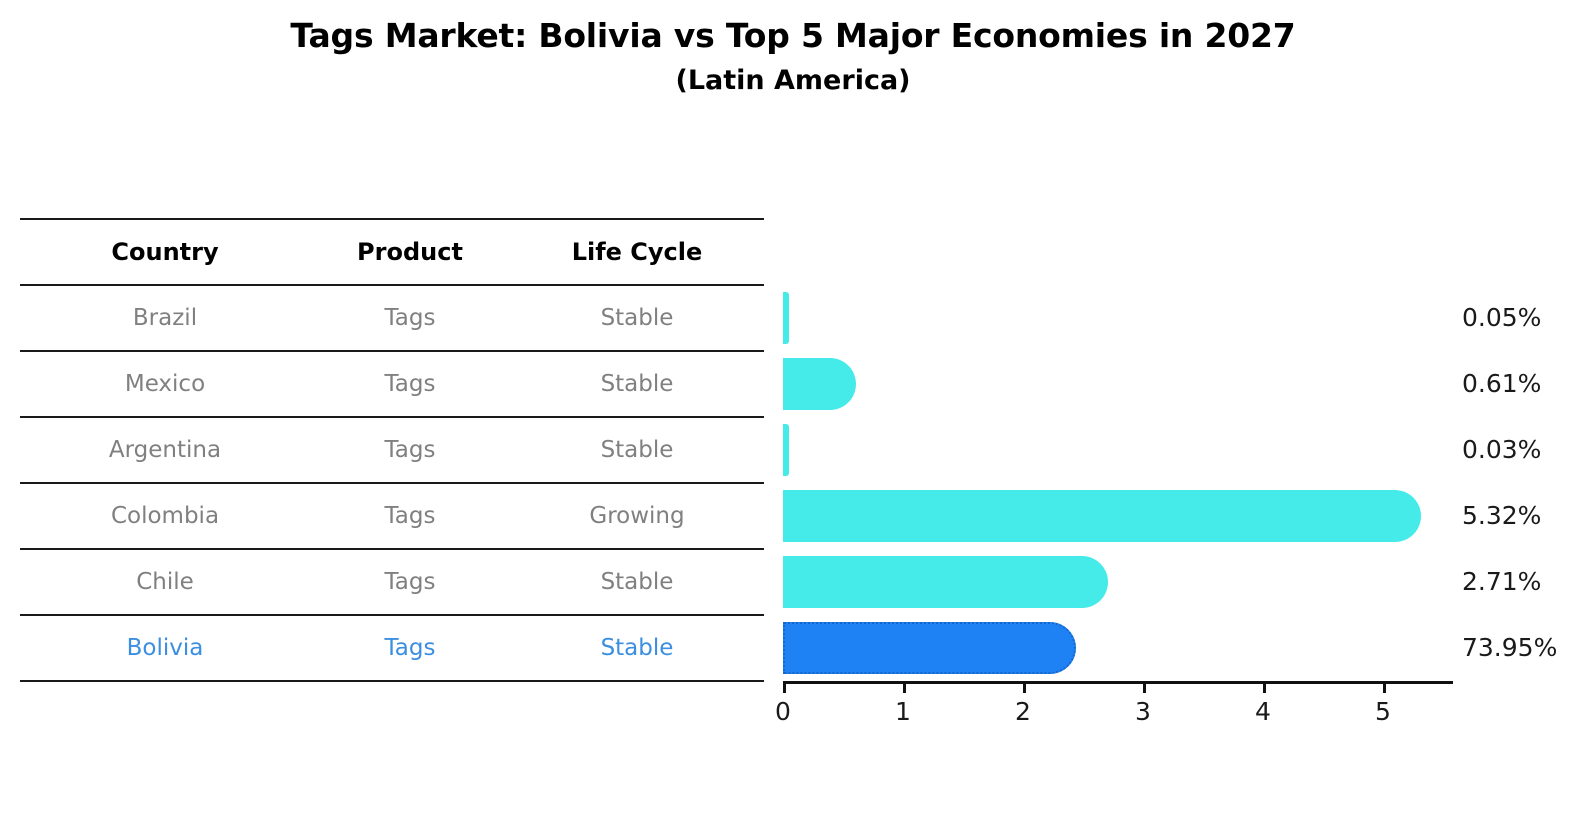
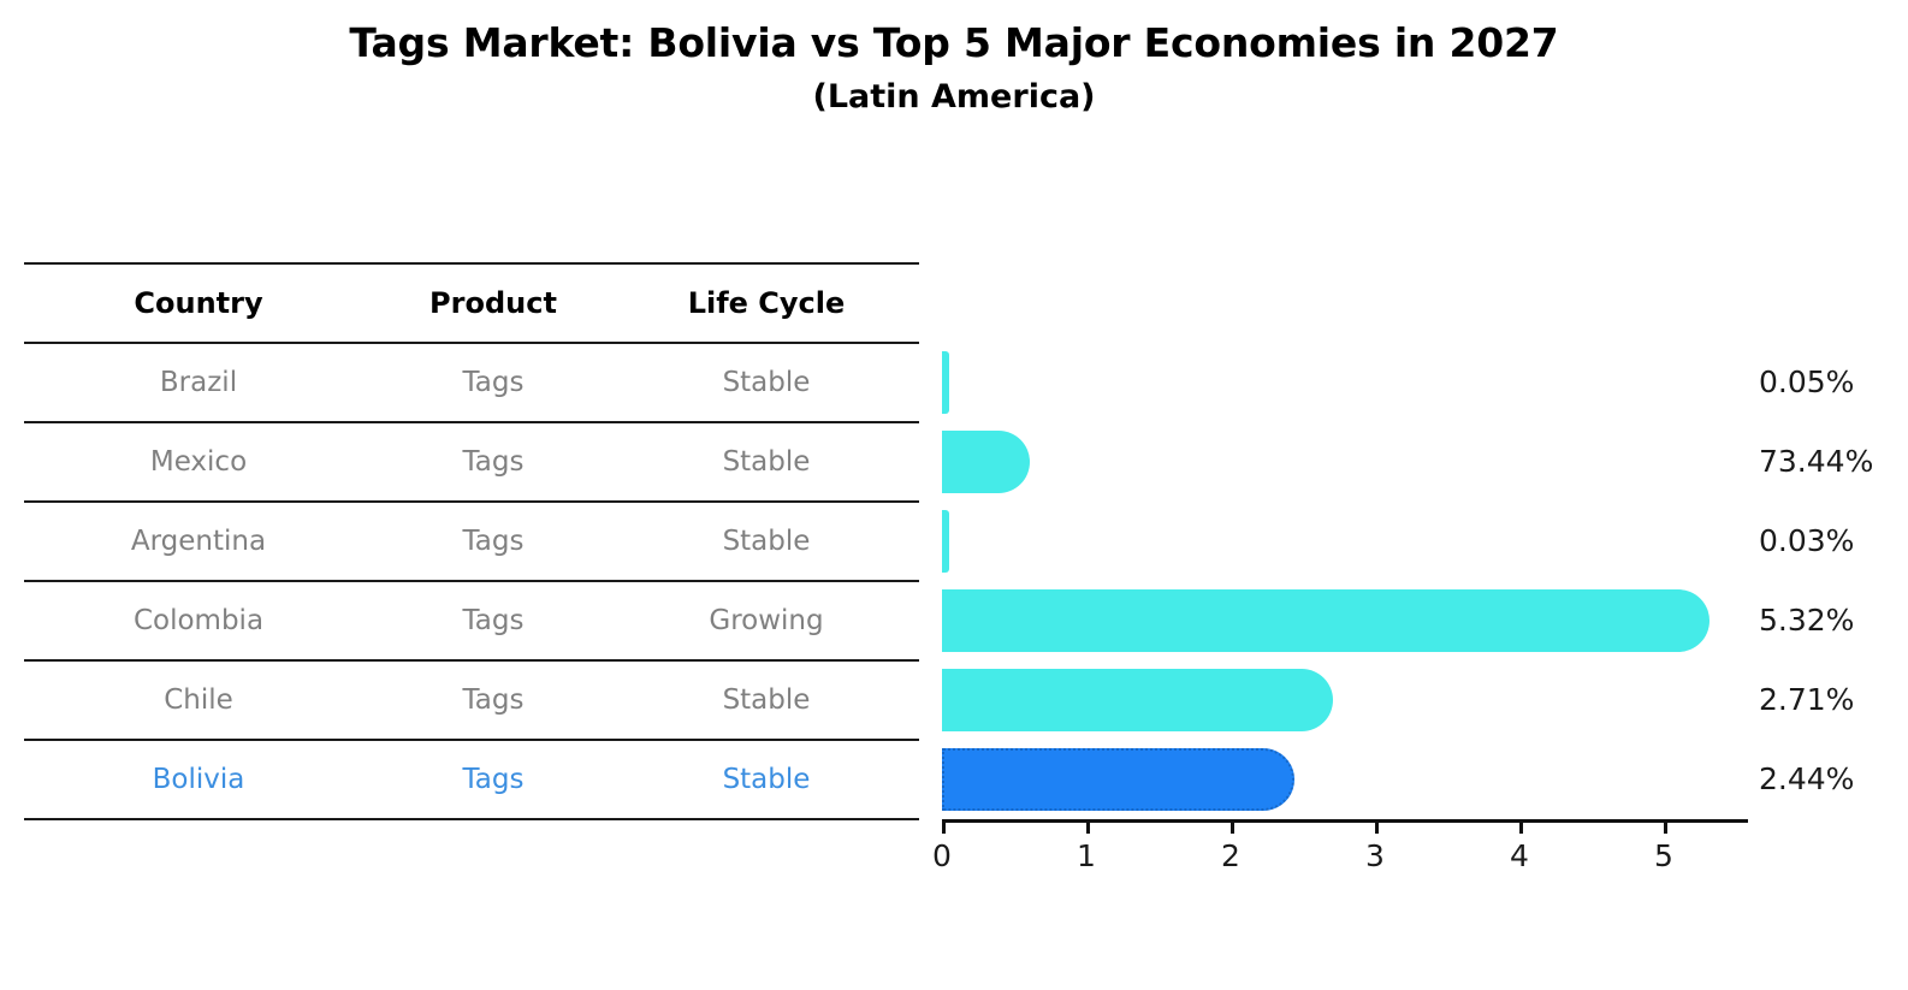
  Tags Market: Bolivia vs Top 5 Major Economies in 2027
  (Latin America)
  Country
  Product
  Life Cycle
  Brazil
  Tags
  Stable
  Mexico
  Tags
  Stable
  Argentina
  Tags
  Stable
  Colombia
  Tags
  Growing
  Chile
  Tags
  Stable
  Bolivia
  Tags
  Stable
  0.05%
- 0.61%
+ 73.44%
  0.03%
  5.32%
  2.71%
- 73.95%
+ 2.44%
  0
  1
  2
  3
  4
  5
